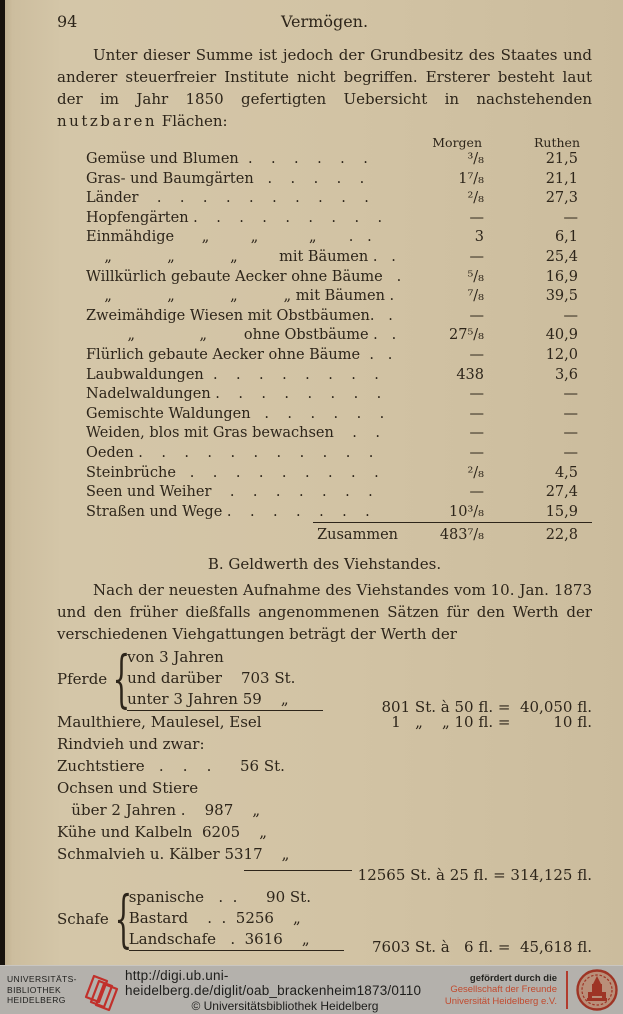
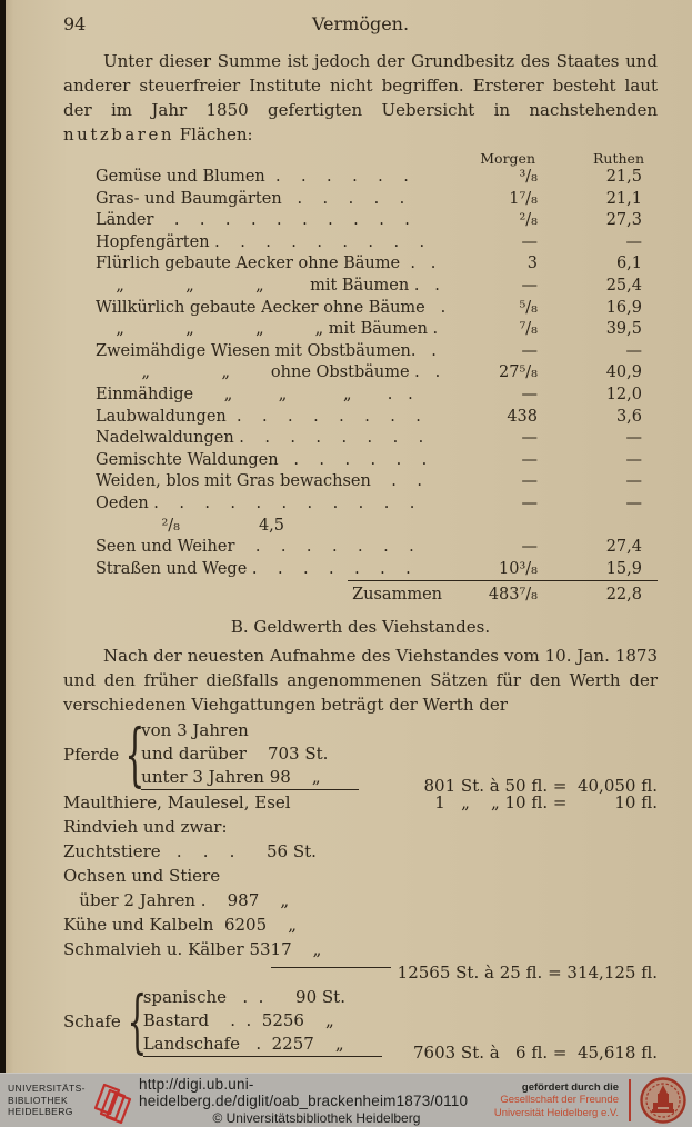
  94
  Vermögen.
  Unter dieser Summe ist jedoch der Grundbesitz des Staates und anderer steuerfreier Institute nicht begriffen. Ersterer besteht laut der im Jahr 1850 gefertigten Uebersicht in nachstehenden nutzbaren Flächen:
  Morgen
  Ruthen
  Gemüse und Blumen . . . . . .
  ³/₈
  21,5
  Gras- und Baumgärten . . . . .
  1⁷/₈
  21,1
  Länder . . . . . . . . . .
  ²/₈
  27,3
  Hopfengärten . . . . . . . . .
  —
  —
- Einmähdige „ „ „ . .
+ Flürlich gebaute Aecker ohne Bäume . .
  3
  6,1
  „ „ „ mit Bäumen . .
  —
  25,4
  Willkürlich gebaute Aecker ohne Bäume .
  ⁵/₈
  16,9
  „ „ „ „ mit Bäumen .
  ⁷/₈
  39,5
  Zweimähdige Wiesen mit Obstbäumen. .
  —
  —
  „ „ ohne Obstbäume . .
  27⁵/₈
  40,9
- Flürlich gebaute Aecker ohne Bäume . .
+ Einmähdige „ „ „ . .
  —
  12,0
  Laubwaldungen . . . . . . . .
  438
  3,6
  Nadelwaldungen . . . . . . . .
  —
  —
  Gemischte Waldungen . . . . . .
  —
  —
  Weiden, blos mit Gras bewachsen . .
  —
  —
  Oeden . . . . . . . . . . .
  —
  —
- Steinbrüche . . . . . . . . .
  ²/₈
  4,5
  Seen und Weiher . . . . . . .
  —
  27,4
  Straßen und Wege . . . . . . .
  10³/₈
  15,9
  Zusammen
  483⁷/₈
  22,8
  B. Geldwerth des Viehstandes.
  Nach der neuesten Aufnahme des Viehstandes vom 10. Jan. 1873 und den früher dießfalls angenommenen Sätzen für den Werth der verschiedenen Viehgattungen beträgt der Werth der
  Pferde
  {
  von 3 Jahren
  und darüber 703 St.
- unter 3 Jahren 59 „
+ unter 3 Jahren 98 „
  801 St. à 50 fl. = 40,050 fl.
  Maulthiere, Maulesel, Esel
  1 „ „ 10 fl. = 10 fl.
  Rindvieh und zwar:
  Zuchtstiere . . . 56 St.
  Ochsen und Stiere
  über 2 Jahren . 987 „
  Kühe und Kalbeln 6205 „
  Schmalvieh u. Kälber 5317 „
  12565 St. à 25 fl. = 314,125 fl.
  Schafe
  {
  spanische . . 90 St.
  Bastard . . 5256 „
- Landschafe . 3616 „
+ Landschafe . 2257 „
  7603 St. à 6 fl. = 45,618 fl.
  UNIVERSITÄTS-
  BIBLIOTHEK
  HEIDELBERG
  http://digi.ub.uni-heidelberg.de/diglit/oab_brackenheim1873/0110
  © Universitätsbibliothek Heidelberg
  gefördert durch die
  Gesellschaft der Freunde
  Universität Heidelberg e.V.
